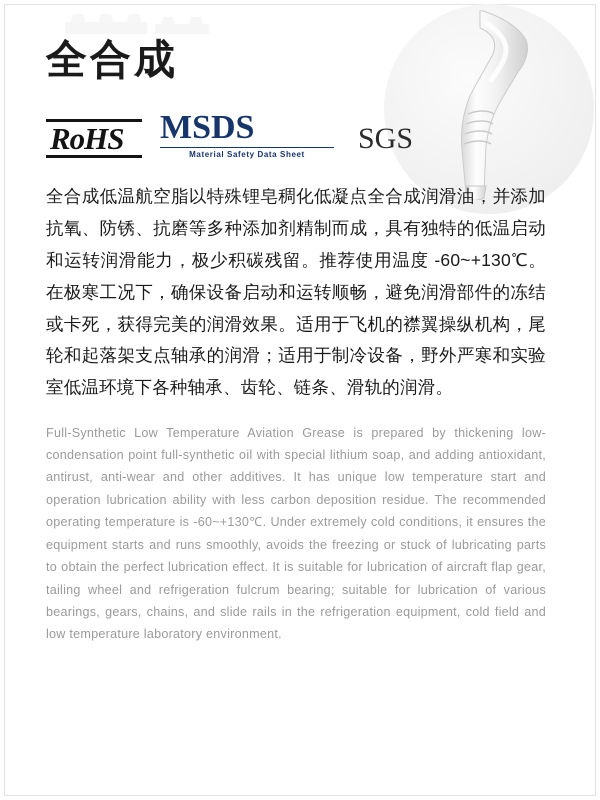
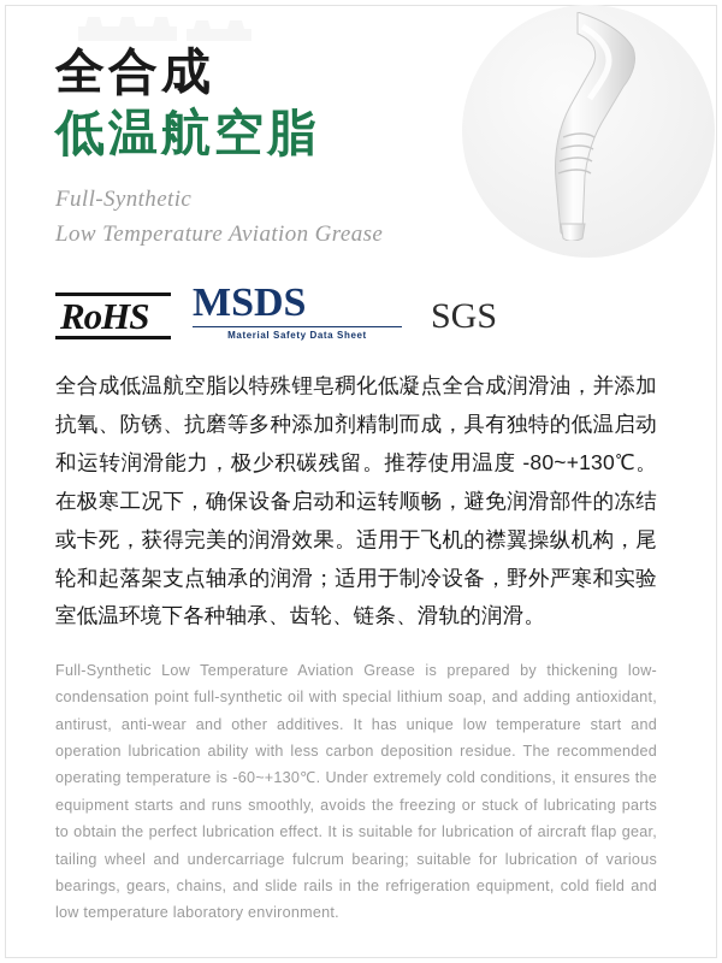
  全合成
+ 低温航空脂
+ Full-Synthetic
+ Low Temperature Aviation Grease
  RoHS
  MSDS
  Material Safety Data Sheet
  SGS
- 全合成低温航空脂以特殊锂皂稠化低凝点全合成润滑油，并添加抗氧、防锈、抗磨等多种添加剂精制而成，具有独特的低温启动和运转润滑能力，极少积碳残留。推荐使用温度 -60~+130℃。在极寒工况下，确保设备启动和运转顺畅，避免润滑部件的冻结或卡死，获得完美的润滑效果。适用于飞机的襟翼操纵机构，尾轮和起落架支点轴承的润滑；适用于制冷设备，野外严寒和实验室低温环境下各种轴承、齿轮、链条、滑轨的润滑。
+ 全合成低温航空脂以特殊锂皂稠化低凝点全合成润滑油，并添加抗氧、防锈、抗磨等多种添加剂精制而成，具有独特的低温启动和运转润滑能力，极少积碳残留。推荐使用温度 -80~+130℃。在极寒工况下，确保设备启动和运转顺畅，避免润滑部件的冻结或卡死，获得完美的润滑效果。适用于飞机的襟翼操纵机构，尾轮和起落架支点轴承的润滑；适用于制冷设备，野外严寒和实验室低温环境下各种轴承、齿轮、链条、滑轨的润滑。
- Full-Synthetic Low Temperature Aviation Grease is prepared by thickening low-condensation point full-synthetic oil with special lithium soap, and adding antioxidant, antirust, anti-wear and other additives. It has unique low temperature start and operation lubrication ability with less carbon deposition residue. The recommended operating temperature is -60~+130℃. Under extremely cold conditions, it ensures the equipment starts and runs smoothly, avoids the freezing or stuck of lubricating parts to obtain the perfect lubrication effect. It is suitable for lubrication of aircraft flap gear, tailing wheel and refrigeration fulcrum bearing; suitable for lubrication of various bearings, gears, chains, and slide rails in the refrigeration equipment, cold field and low temperature laboratory environment.
+ Full-Synthetic Low Temperature Aviation Grease is prepared by thickening low-condensation point full-synthetic oil with special lithium soap, and adding antioxidant, antirust, anti-wear and other additives. It has unique low temperature start and operation lubrication ability with less carbon deposition residue. The recommended operating temperature is -60~+130℃. Under extremely cold conditions, it ensures the equipment starts and runs smoothly, avoids the freezing or stuck of lubricating parts to obtain the perfect lubrication effect. It is suitable for lubrication of aircraft flap gear, tailing wheel and undercarriage fulcrum bearing; suitable for lubrication of various bearings, gears, chains, and slide rails in the refrigeration equipment, cold field and low temperature laboratory environment.
